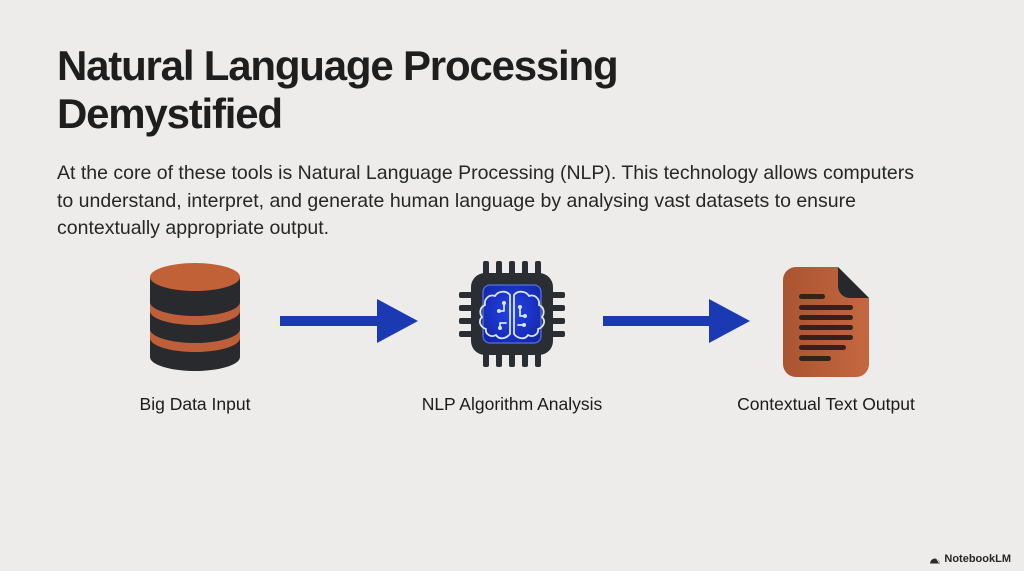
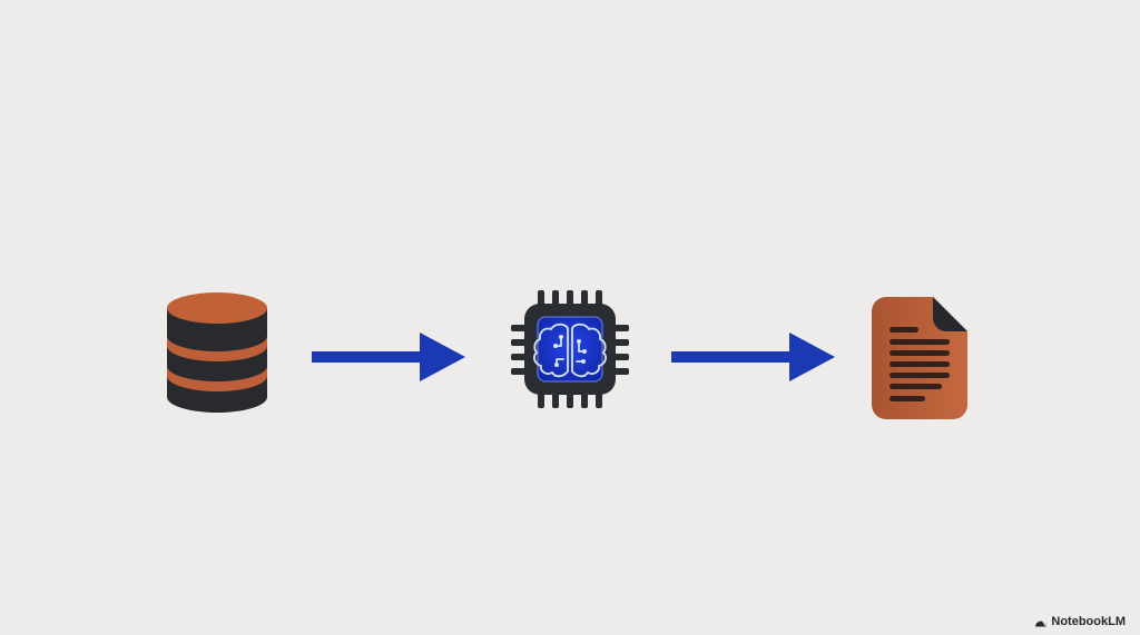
- Natural Language Processing
- Demystified
- At the core of these tools is Natural Language Processing (NLP). This technology allows computers
- to understand, interpret, and generate human language by analysing vast datasets to ensure
- contextually appropriate output.
- Big Data Input
- NLP Algorithm Analysis
- Contextual Text Output
  NotebookLM
